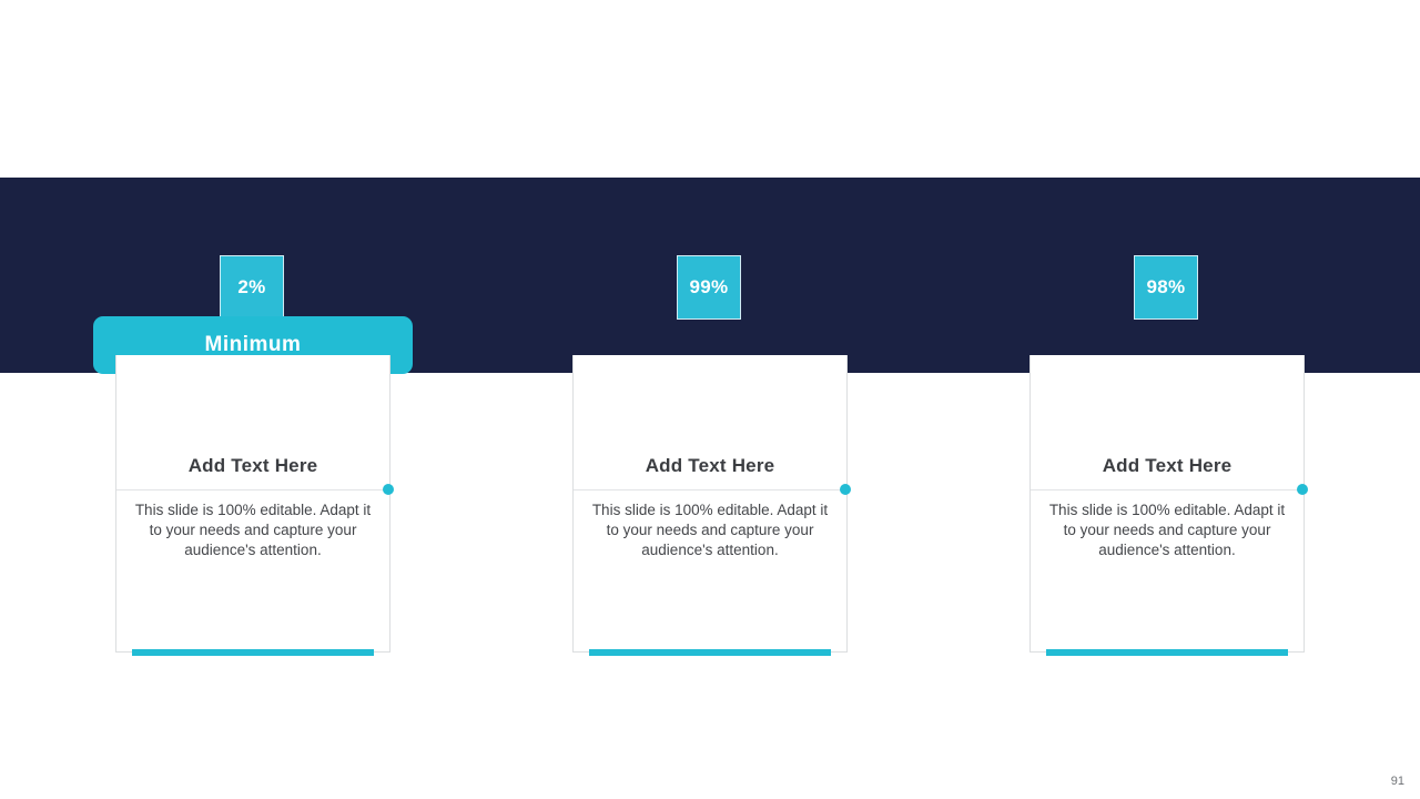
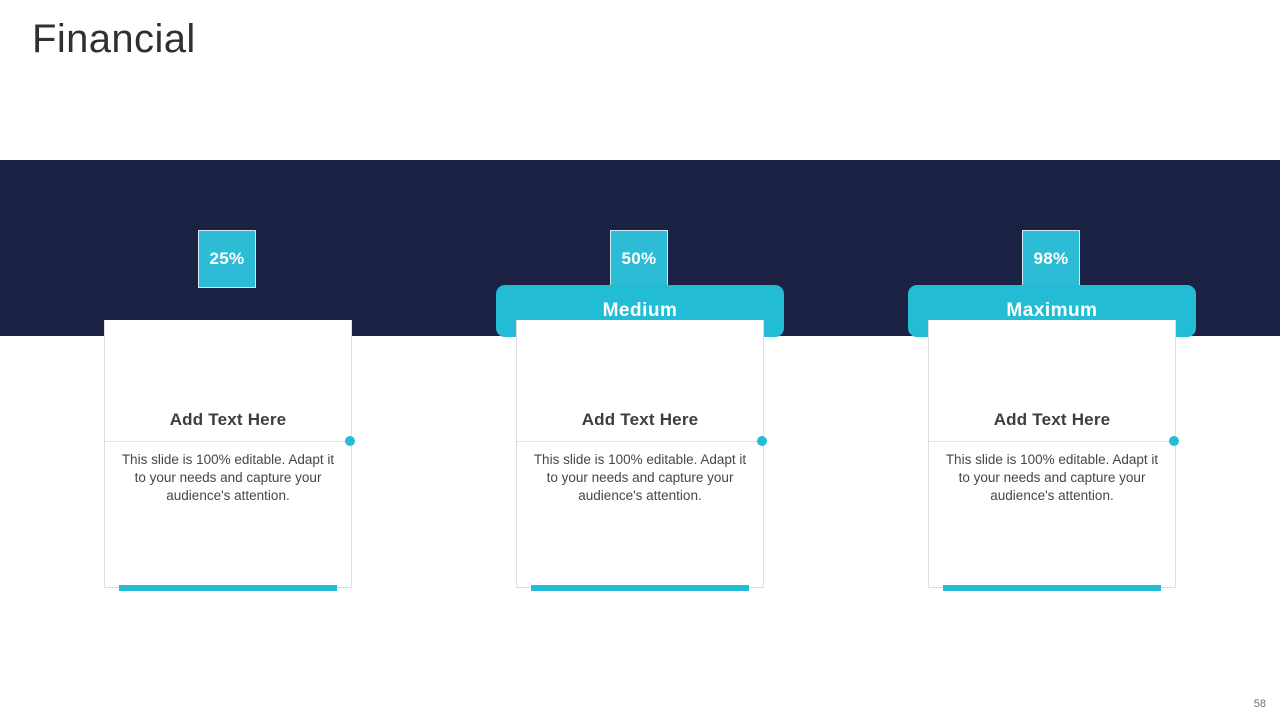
+ Financial
- 2%
+ 25%
- Minimum
  Add Text Here
  This slide is 100% editable. Adapt it to your needs and capture your audience's attention.
- 99%
+ 50%
+ Medium
  Add Text Here
  This slide is 100% editable. Adapt it to your needs and capture your audience's attention.
  98%
+ Maximum
  Add Text Here
  This slide is 100% editable. Adapt it to your needs and capture your audience's attention.
- 91
+ 58
